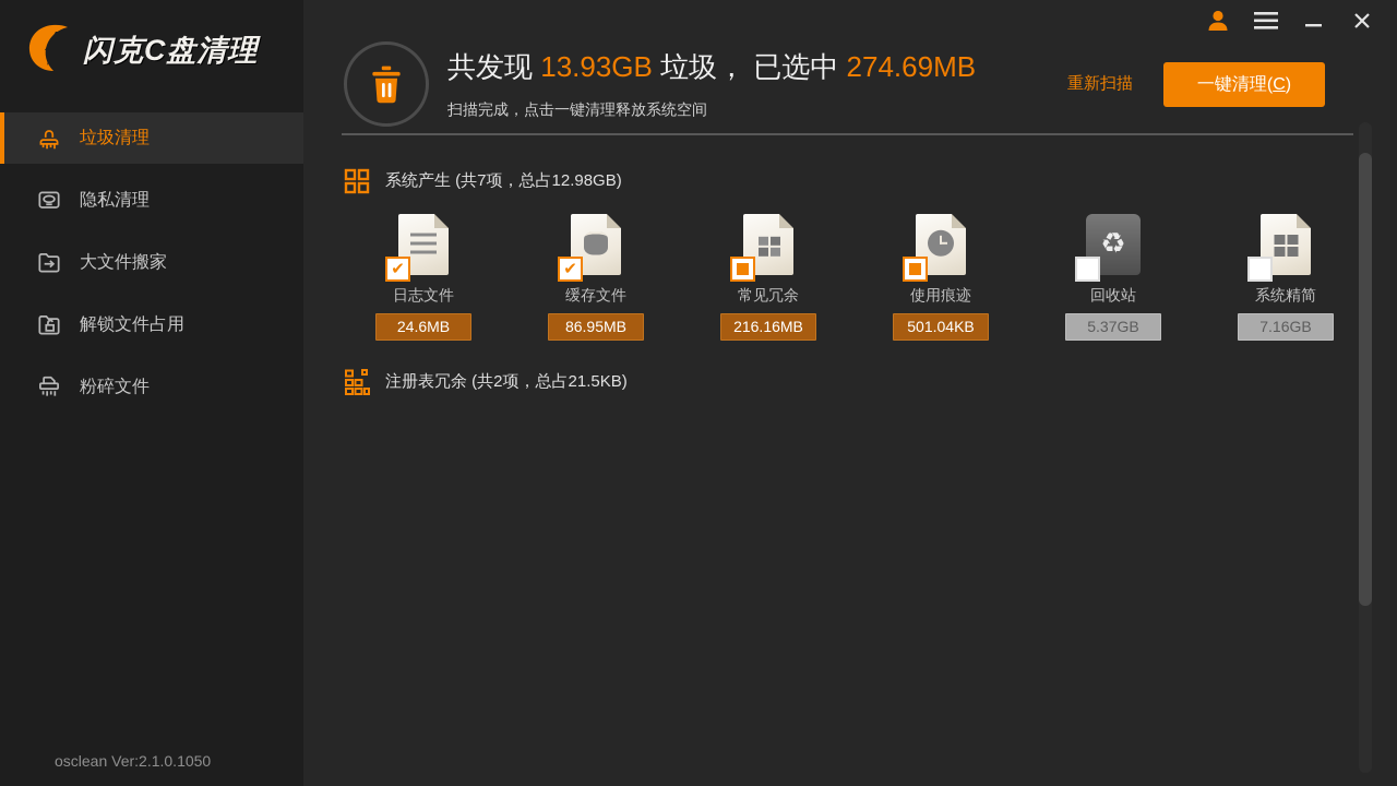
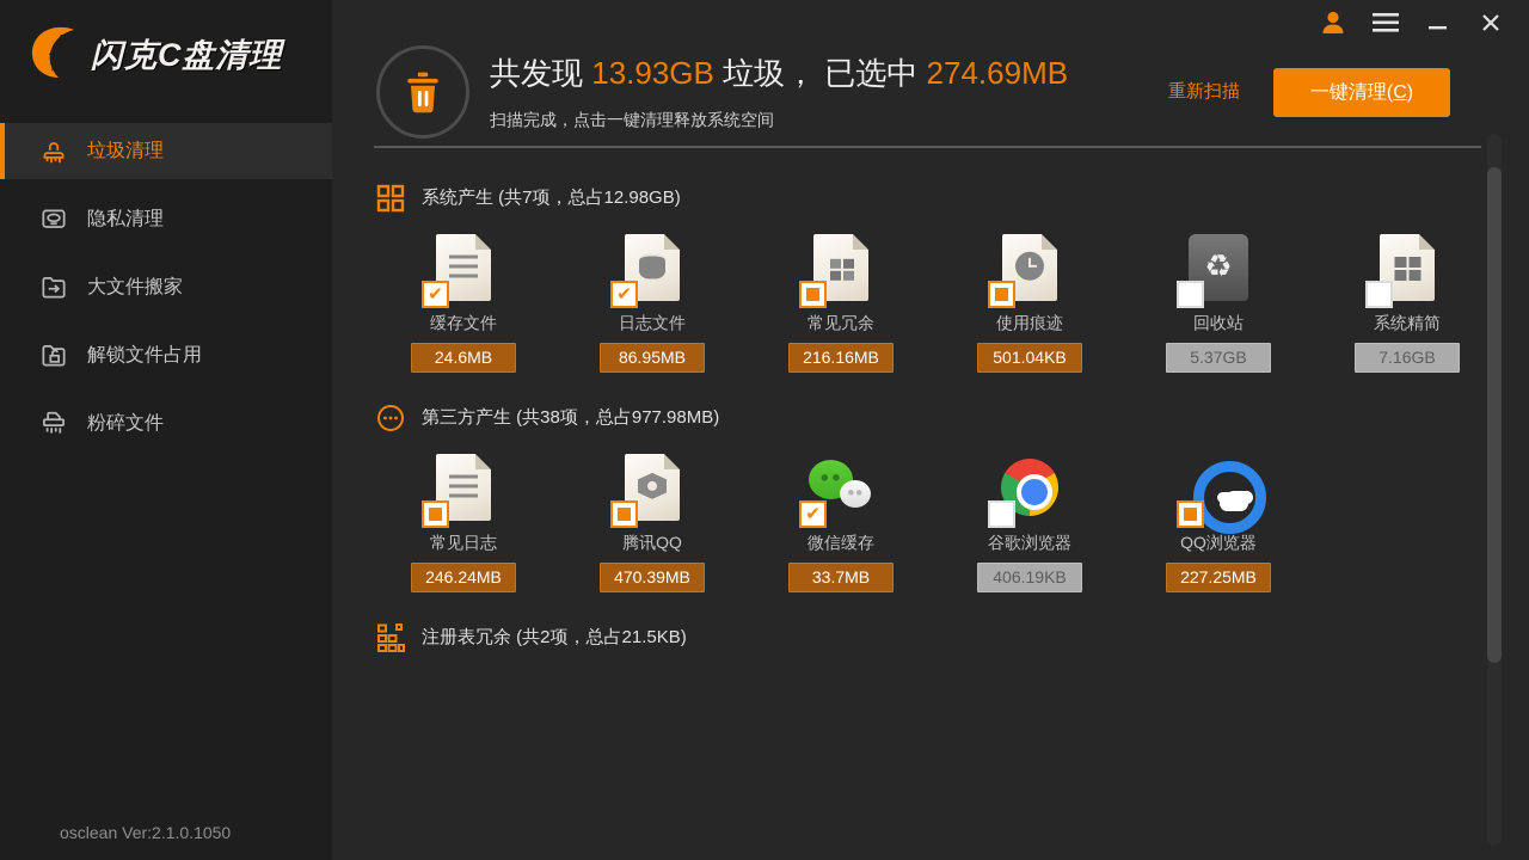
  闪克C盘清理
  垃圾清理
  隐私清理
  大文件搬家
  解锁文件占用
  粉碎文件
  osclean Ver:2.1.0.1050
  共发现 13.93GB 垃圾， 已选中 274.69MB
  扫描完成，点击一键清理释放系统空间
  重新扫描
  一键清理(C)
  系统产生 (共7项，总占12.98GB)
- 日志文件
+ 缓存文件
  24.6MB
- 缓存文件
+ 日志文件
  86.95MB
  常见冗余
  216.16MB
  使用痕迹
  501.04KB
  回收站
  5.37GB
  系统精简
  7.16GB
+ 第三方产生 (共38项，总占977.98MB)
+ 常见日志
+ 246.24MB
+ 腾讯QQ
+ 470.39MB
+ 微信缓存
+ 33.7MB
+ 谷歌浏览器
+ 406.19KB
+ QQ浏览器
+ 227.25MB
  注册表冗余 (共2项，总占21.5KB)
